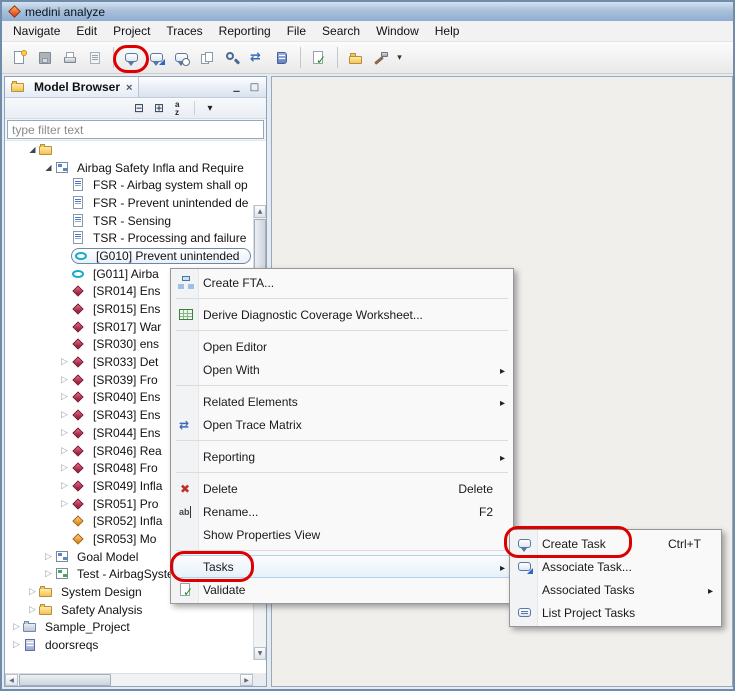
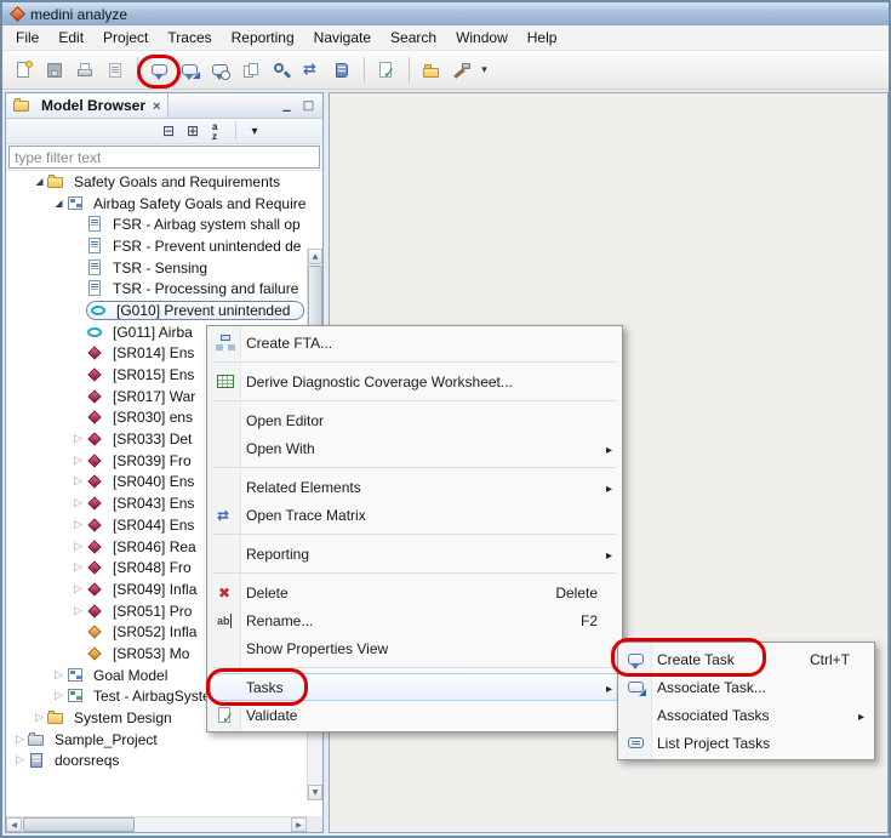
  medini analyze
- Navigate
+ File
  Edit
  Project
  Traces
  Reporting
- File
+ Navigate
  Search
  Window
  Help
  Model Browser
  type filter text
+ Safety Goals and Requirements
- Airbag Safety Infla and Require
+ Airbag Safety Goals and Require
  FSR - Airbag system shall op
  FSR - Prevent unintended de
  TSR - Sensing
  TSR - Processing and failure
  [G010] Prevent unintended
  [G011] Airba
  [SR014] Ens
  [SR015] Ens
  [SR017] War
  [SR030] ens
  [SR033] Det
  [SR039] Fro
  [SR040] Ens
  [SR043] Ens
  [SR044] Ens
  [SR046] Rea
  [SR048] Fro
  [SR049] Infla
  [SR051] Pro
  [SR052] Infla
  [SR053] Mo
  Goal Model
  Test - AirbagSyst
  System Design
- Safety Analysis
  Sample_Project
  doorsreqs
  Create FTA...
  Derive Diagnostic Coverage Worksheet...
  Open Editor
  Open With
  Related Elements
  Open Trace Matrix
  Reporting
  Delete
  Delete
  Rename...
  F2
  Show Properties View
  Tasks
  Validate
  Create Task
  Ctrl+T
  Associate Task...
  Associated Tasks
  List Project Tasks
